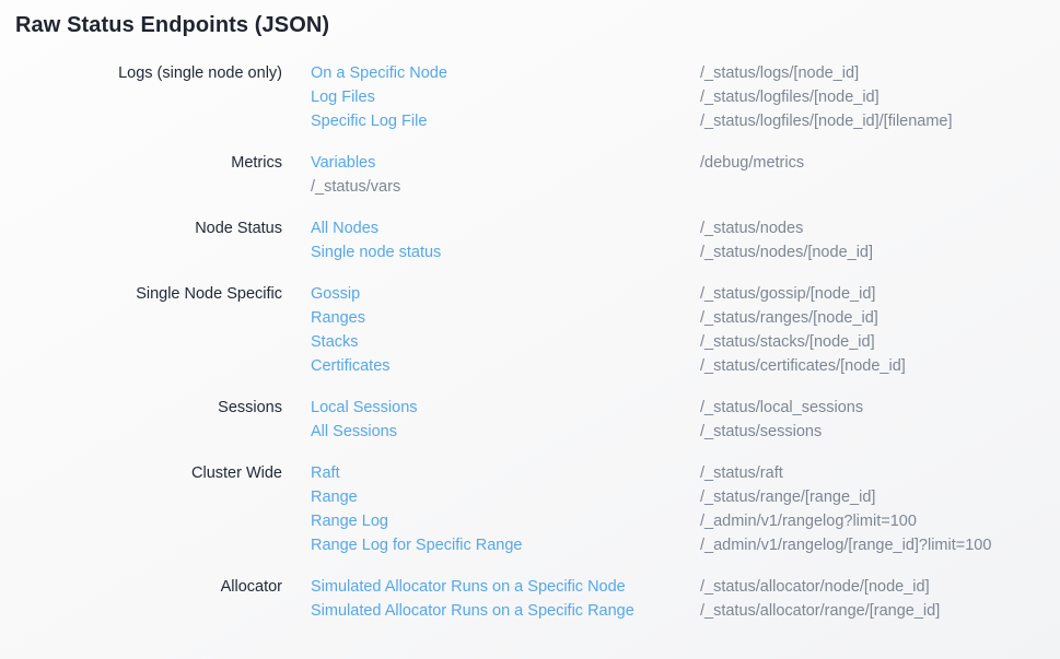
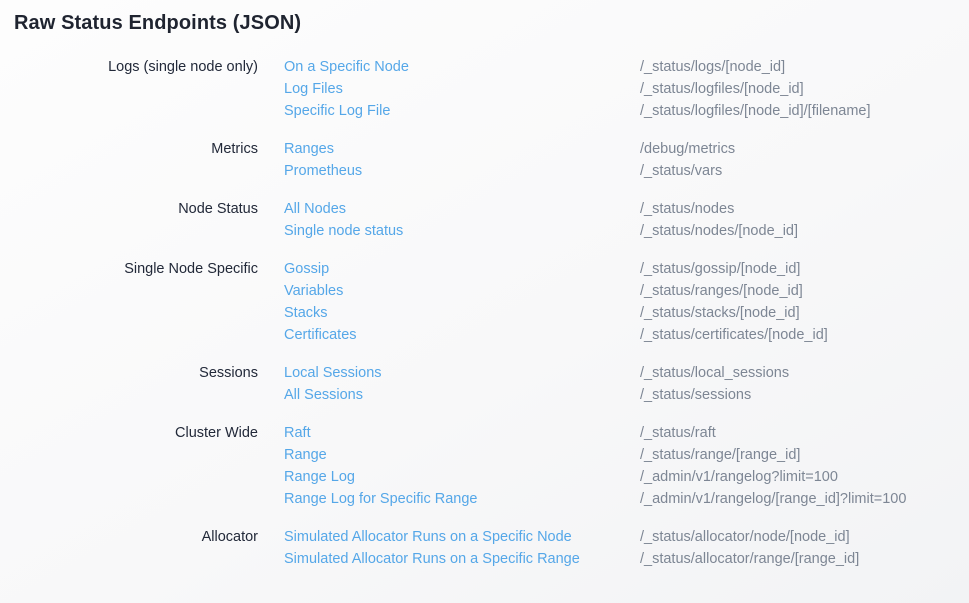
  Raw Status Endpoints (JSON)
  Logs (single node only)
  On a Specific Node
  /_status/logs/[node_id]
  Log Files
  /_status/logfiles/[node_id]
  Specific Log File
  /_status/logfiles/[node_id]/[filename]
  Metrics
- Variables
+ Ranges
  /debug/metrics
+ Prometheus
  /_status/vars
  Node Status
  All Nodes
  /_status/nodes
  Single node status
  /_status/nodes/[node_id]
  Single Node Specific
  Gossip
  /_status/gossip/[node_id]
- Ranges
+ Variables
  /_status/ranges/[node_id]
  Stacks
  /_status/stacks/[node_id]
  Certificates
  /_status/certificates/[node_id]
  Sessions
  Local Sessions
  /_status/local_sessions
  All Sessions
  /_status/sessions
  Cluster Wide
  Raft
  /_status/raft
  Range
  /_status/range/[range_id]
  Range Log
  /_admin/v1/rangelog?limit=100
  Range Log for Specific Range
  /_admin/v1/rangelog/[range_id]?limit=100
  Allocator
  Simulated Allocator Runs on a Specific Node
  /_status/allocator/node/[node_id]
  Simulated Allocator Runs on a Specific Range
  /_status/allocator/range/[range_id]
